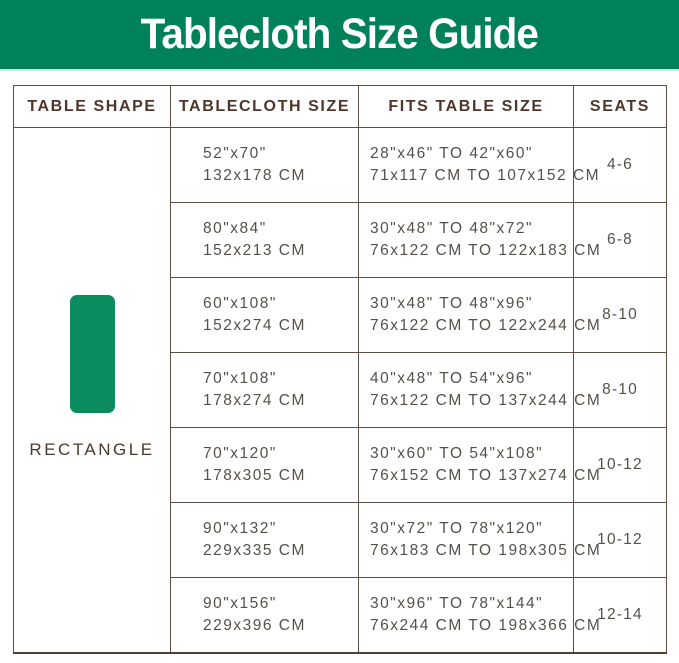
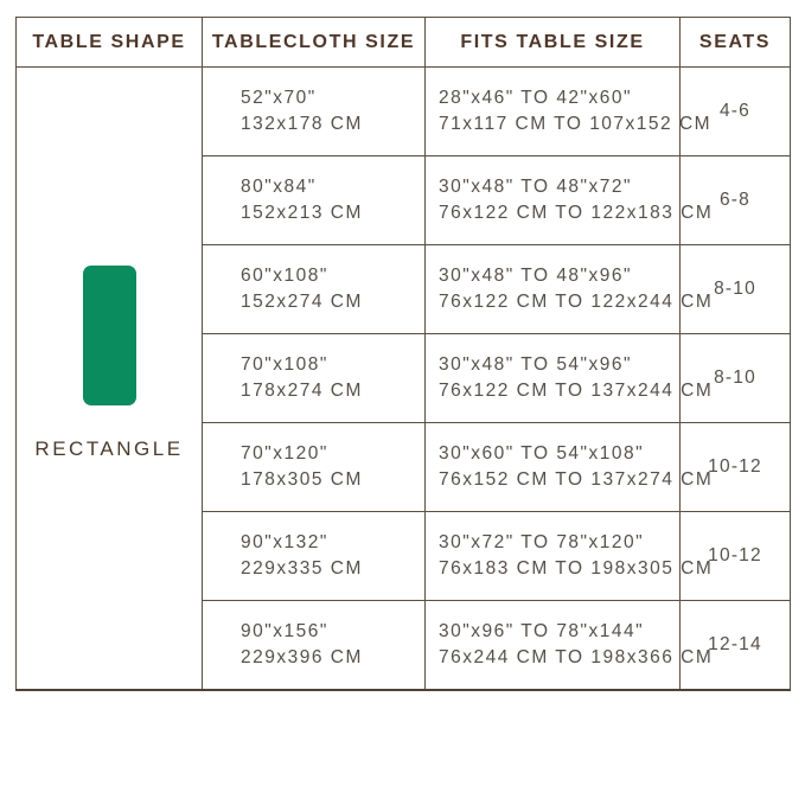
- Tablecloth Size Guide
  TABLE SHAPE	TABLECLOTH SIZE	FITS TABLE SIZE	SEATS
  RECTANGLE	52"x70" 132x178 CM	28"x46" TO 42"x60" 71x117 CM TO 107x152 CM	4-6
  80"x84" 152x213 CM	30"x48" TO 48"x72" 76x122 CM TO 122x183 CM	6-8
  60"x108" 152x274 CM	30"x48" TO 48"x96" 76x122 CM TO 122x244 CM	8-10
- 70"x108" 178x274 CM	40"x48" TO 54"x96" 76x122 CM TO 137x244 CM	8-10
+ 70"x108" 178x274 CM	30"x48" TO 54"x96" 76x122 CM TO 137x244 CM	8-10
  70"x120" 178x305 CM	30"x60" TO 54"x108" 76x152 CM TO 137x274 CM	10-12
  90"x132" 229x335 CM	30"x72" TO 78"x120" 76x183 CM TO 198x305 CM	10-12
  90"x156" 229x396 CM	30"x96" TO 78"x144" 76x244 CM TO 198x366 CM	12-14
